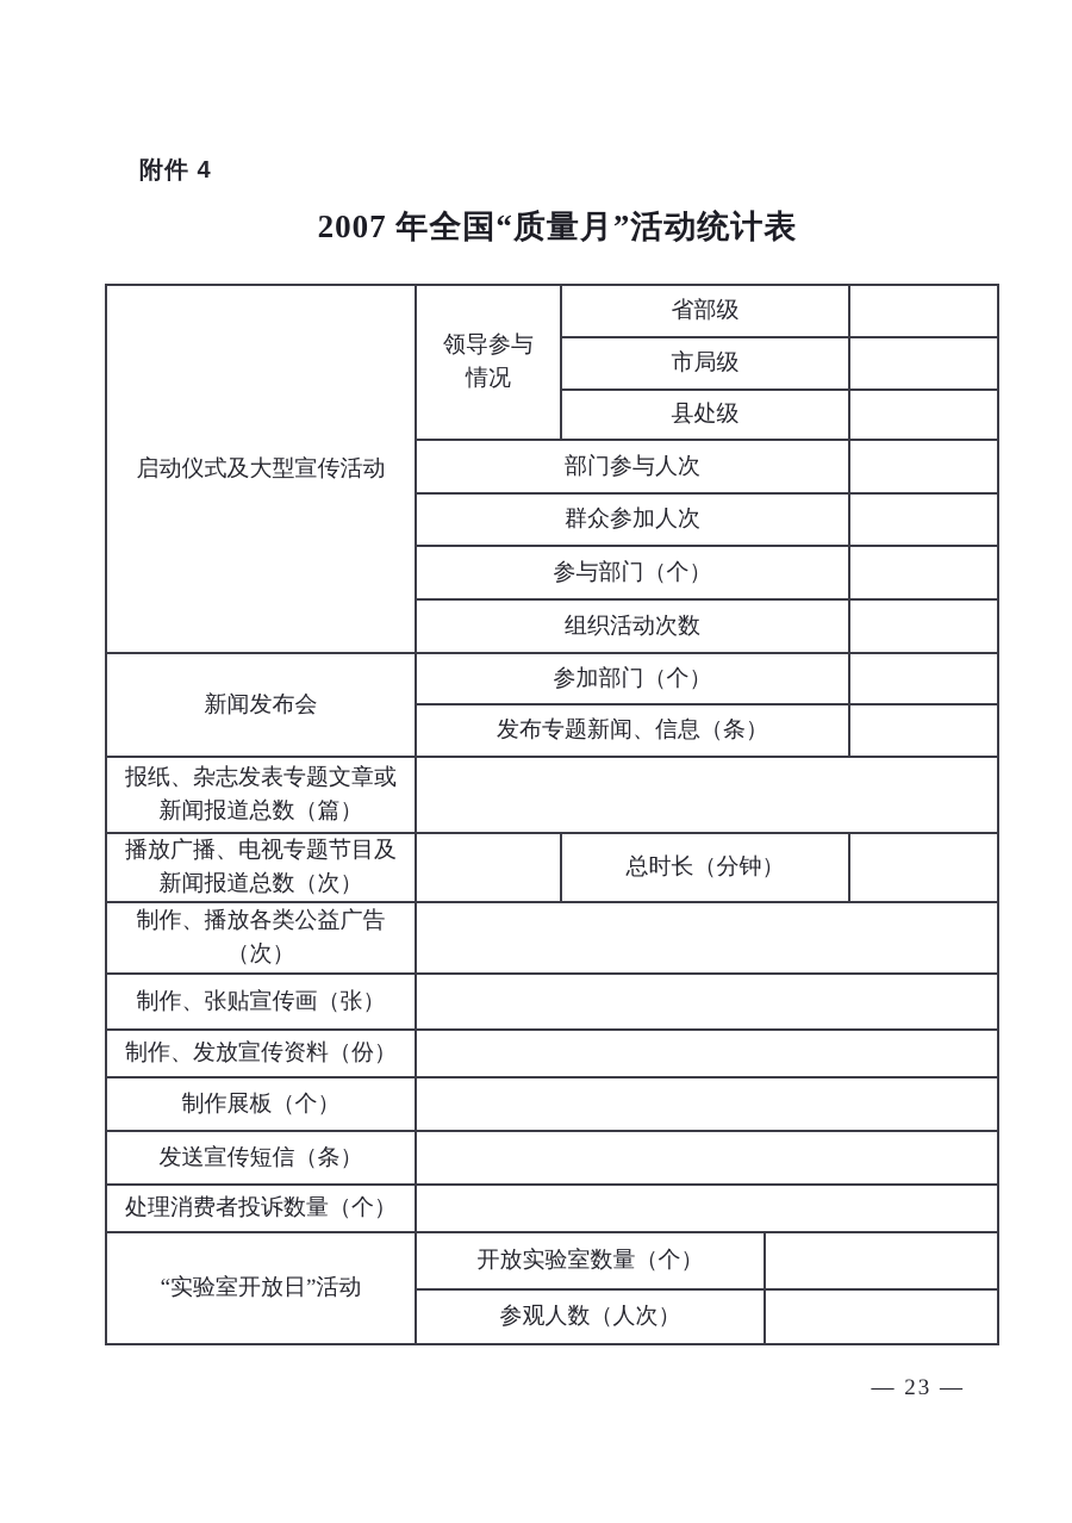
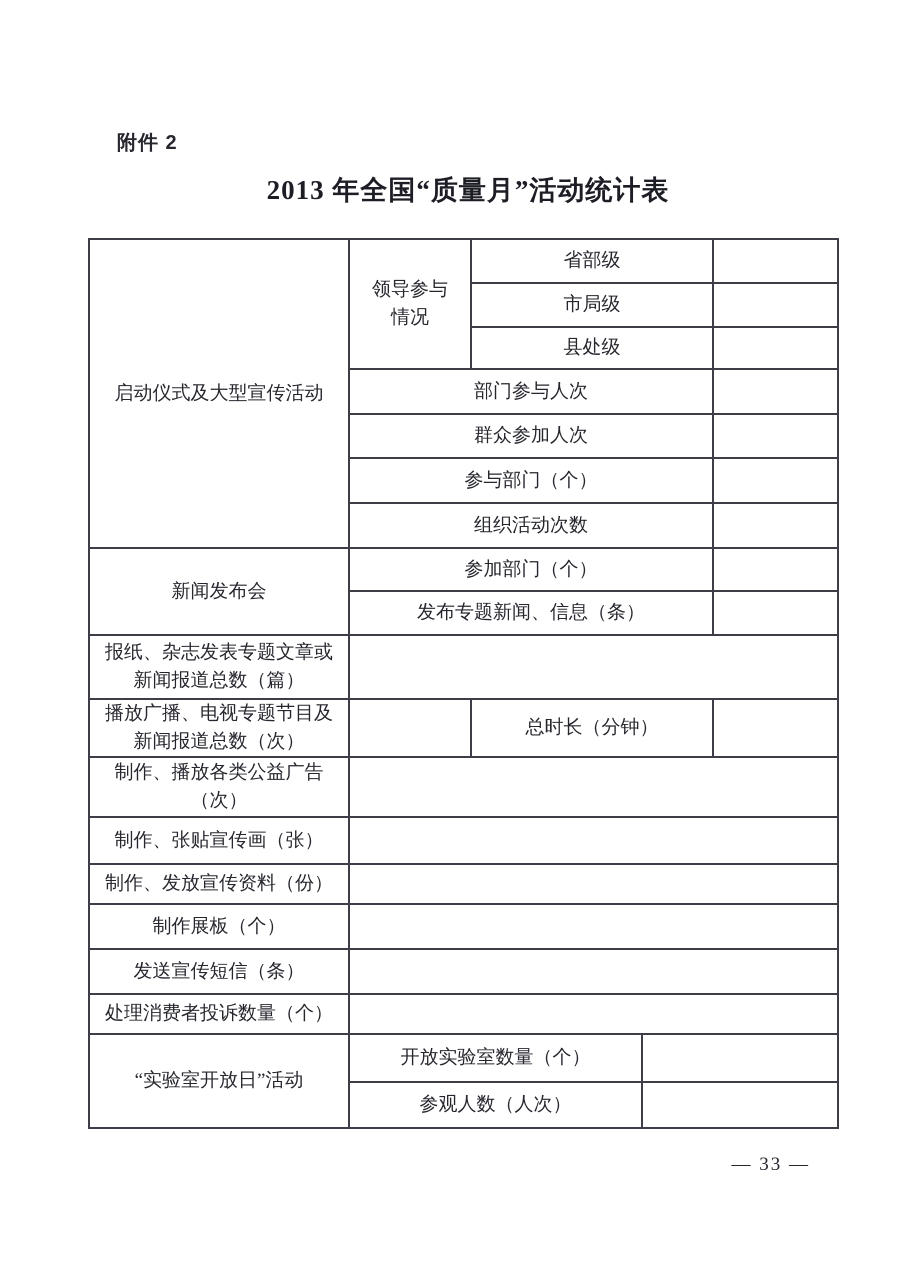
- 附件 4
+ 附件 2
- 2007 年全国“质量月”活动统计表
+ 2013 年全国“质量月”活动统计表
  启动仪式及大型宣传活动	领导参与情况	省部级
  市局级
  县处级
  部门参与人次
  群众参加人次
  参与部门（个）
  组织活动次数
  新闻发布会	参加部门（个）
  发布专题新闻、信息（条）
  报纸、杂志发表专题文章或新闻报道总数（篇）
  播放广播、电视专题节目及新闻报道总数（次）		总时长（分钟）
  制作、播放各类公益广告（次）
  制作、张贴宣传画（张）
  制作、发放宣传资料（份）
  制作展板（个）
  发送宣传短信（条）
  处理消费者投诉数量（个）
  “实验室开放日”活动	开放实验室数量（个）
  参观人数（人次）
- — 23 —
+ — 33 —
